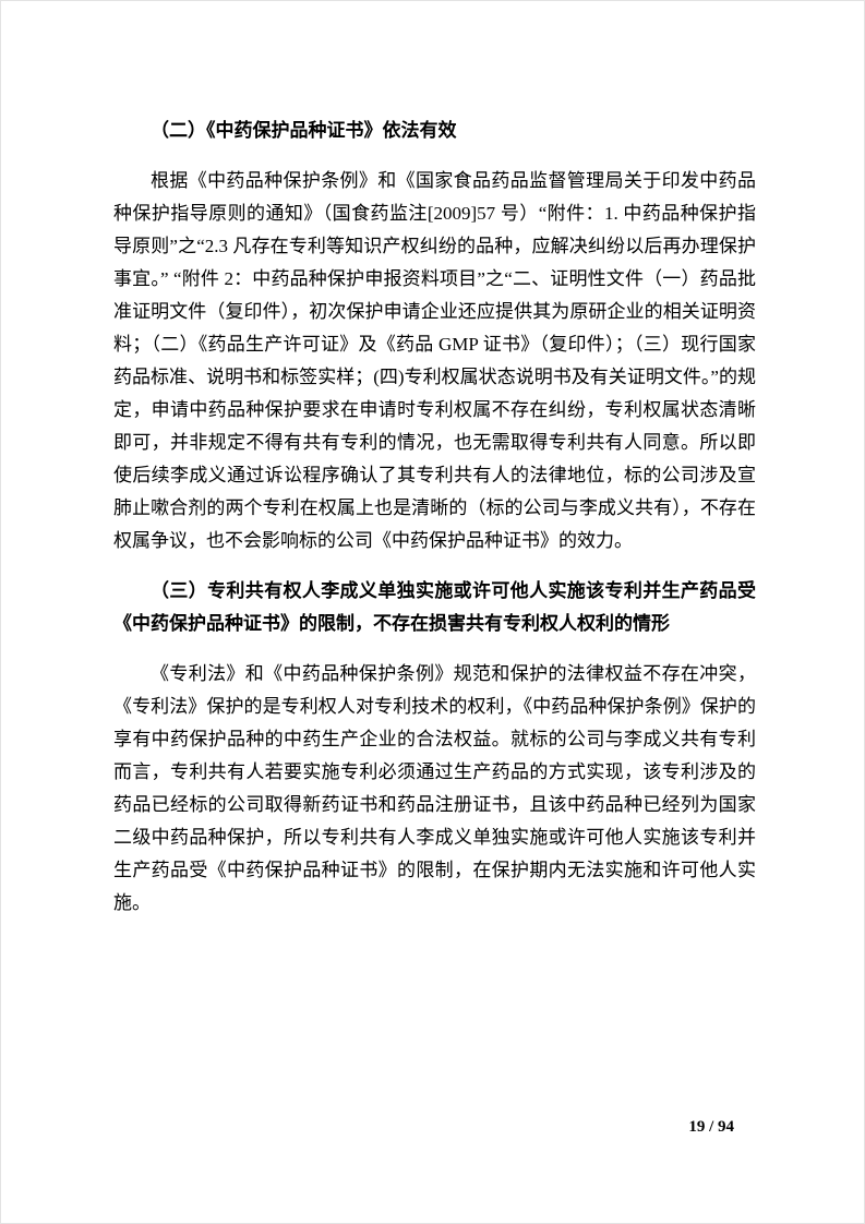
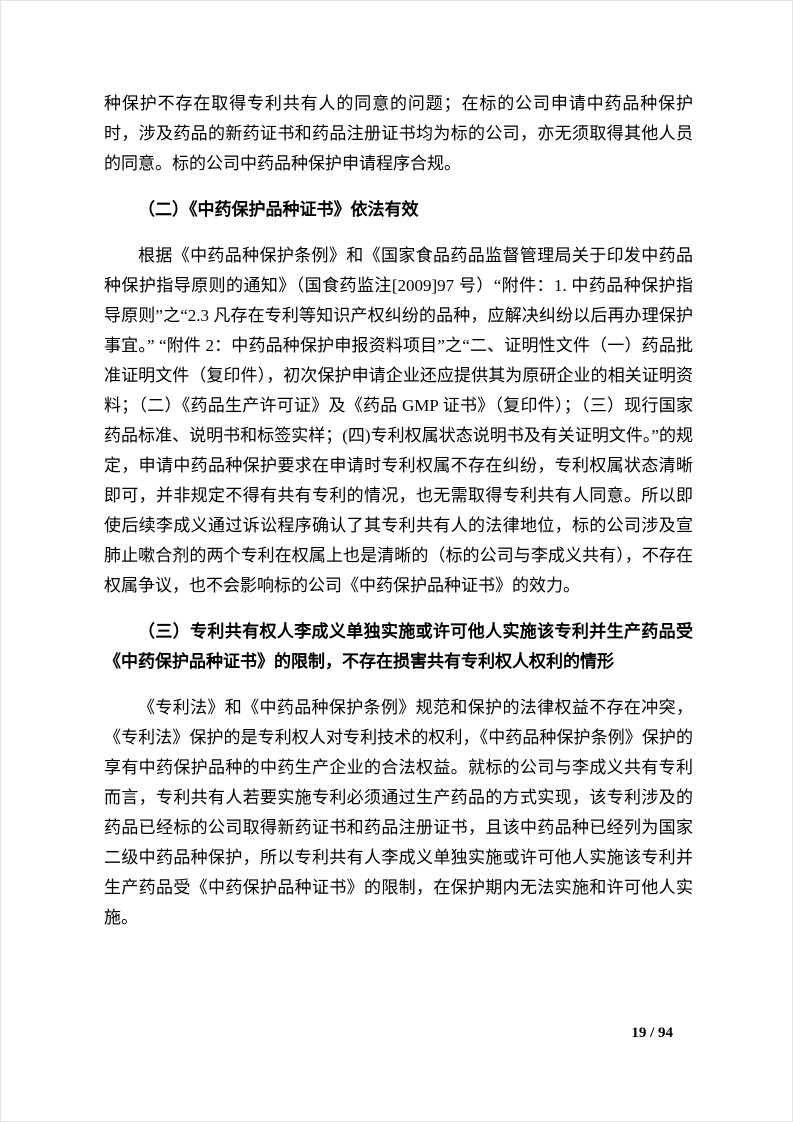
+ 种保护不存在取得专利共有人的同意的问题；在标的公司申请中药品种保护时，涉及药品的新药证书和药品注册证书均为标的公司，亦无须取得其他人员的同意。标的公司中药品种保护申请程序合规。
  （二）《中药保护品种证书》依法有效
- 根据《中药品种保护条例》和《国家食品药品监督管理局关于印发中药品种保护指导原则的通知》（国食药监注[2009]57 号）“附件：1. 中药品种保护指导原则”之“2.3 凡存在专利等知识产权纠纷的品种，应解决纠纷以后再办理保护事宜。” “附件 2：中药品种保护申报资料项目”之“二、证明性文件（一）药品批准证明文件（复印件），初次保护申请企业还应提供其为原研企业的相关证明资料；（二）《药品生产许可证》及《药品 GMP 证书》（复印件）；（三）现行国家药品标准、说明书和标签实样；(四)专利权属状态说明书及有关证明文件。”的规定，申请中药品种保护要求在申请时专利权属不存在纠纷，专利权属状态清晰即可，并非规定不得有共有专利的情况，也无需取得专利共有人同意。所以即使后续李成义通过诉讼程序确认了其专利共有人的法律地位，标的公司涉及宣肺止嗽合剂的两个专利在权属上也是清晰的（标的公司与李成义共有），不存在权属争议，也不会影响标的公司《中药保护品种证书》的效力。
+ 根据《中药品种保护条例》和《国家食品药品监督管理局关于印发中药品种保护指导原则的通知》（国食药监注[2009]97 号）“附件：1. 中药品种保护指导原则”之“2.3 凡存在专利等知识产权纠纷的品种，应解决纠纷以后再办理保护事宜。” “附件 2：中药品种保护申报资料项目”之“二、证明性文件（一）药品批准证明文件（复印件），初次保护申请企业还应提供其为原研企业的相关证明资料；（二）《药品生产许可证》及《药品 GMP 证书》（复印件）；（三）现行国家药品标准、说明书和标签实样；(四)专利权属状态说明书及有关证明文件。”的规定，申请中药品种保护要求在申请时专利权属不存在纠纷，专利权属状态清晰即可，并非规定不得有共有专利的情况，也无需取得专利共有人同意。所以即使后续李成义通过诉讼程序确认了其专利共有人的法律地位，标的公司涉及宣肺止嗽合剂的两个专利在权属上也是清晰的（标的公司与李成义共有），不存在权属争议，也不会影响标的公司《中药保护品种证书》的效力。
  （三）专利共有权人李成义单独实施或许可他人实施该专利并生产药品受《中药保护品种证书》的限制，不存在损害共有专利权人权利的情形
  《专利法》和《中药品种保护条例》规范和保护的法律权益不存在冲突，《专利法》保护的是专利权人对专利技术的权利，《中药品种保护条例》保护的享有中药保护品种的中药生产企业的合法权益。就标的公司与李成义共有专利而言，专利共有人若要实施专利必须通过生产药品的方式实现，该专利涉及的药品已经标的公司取得新药证书和药品注册证书，且该中药品种已经列为国家二级中药品种保护，所以专利共有人李成义单独实施或许可他人实施该专利并生产药品受《中药保护品种证书》的限制，在保护期内无法实施和许可他人实施。
  19 / 94
